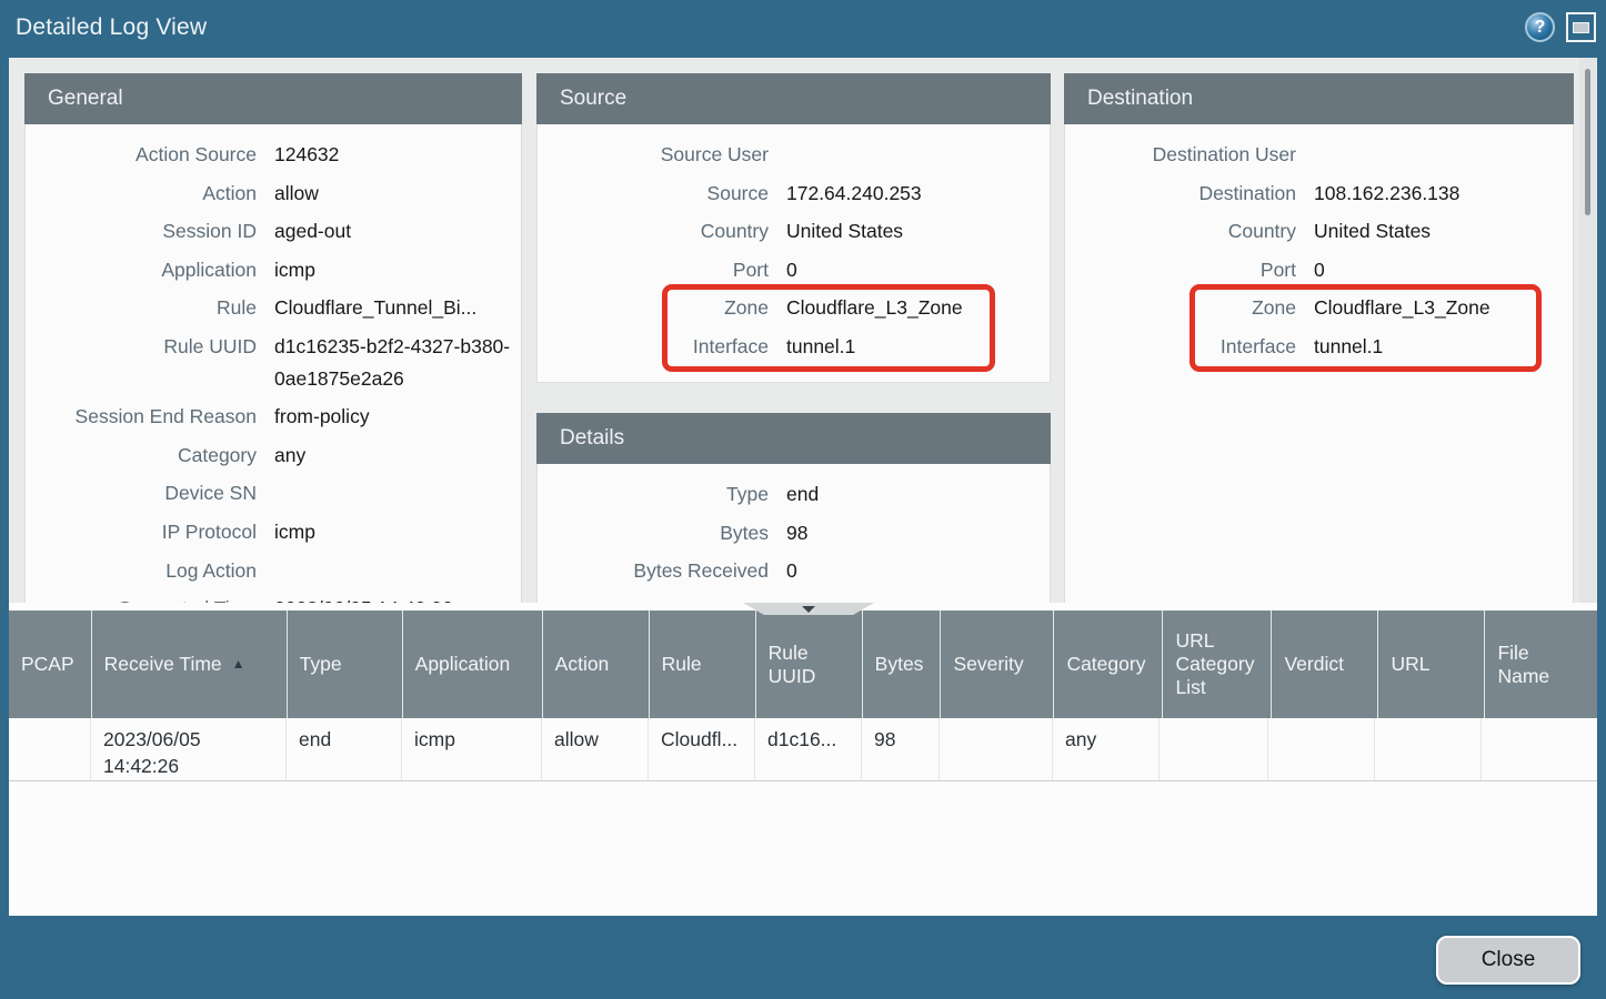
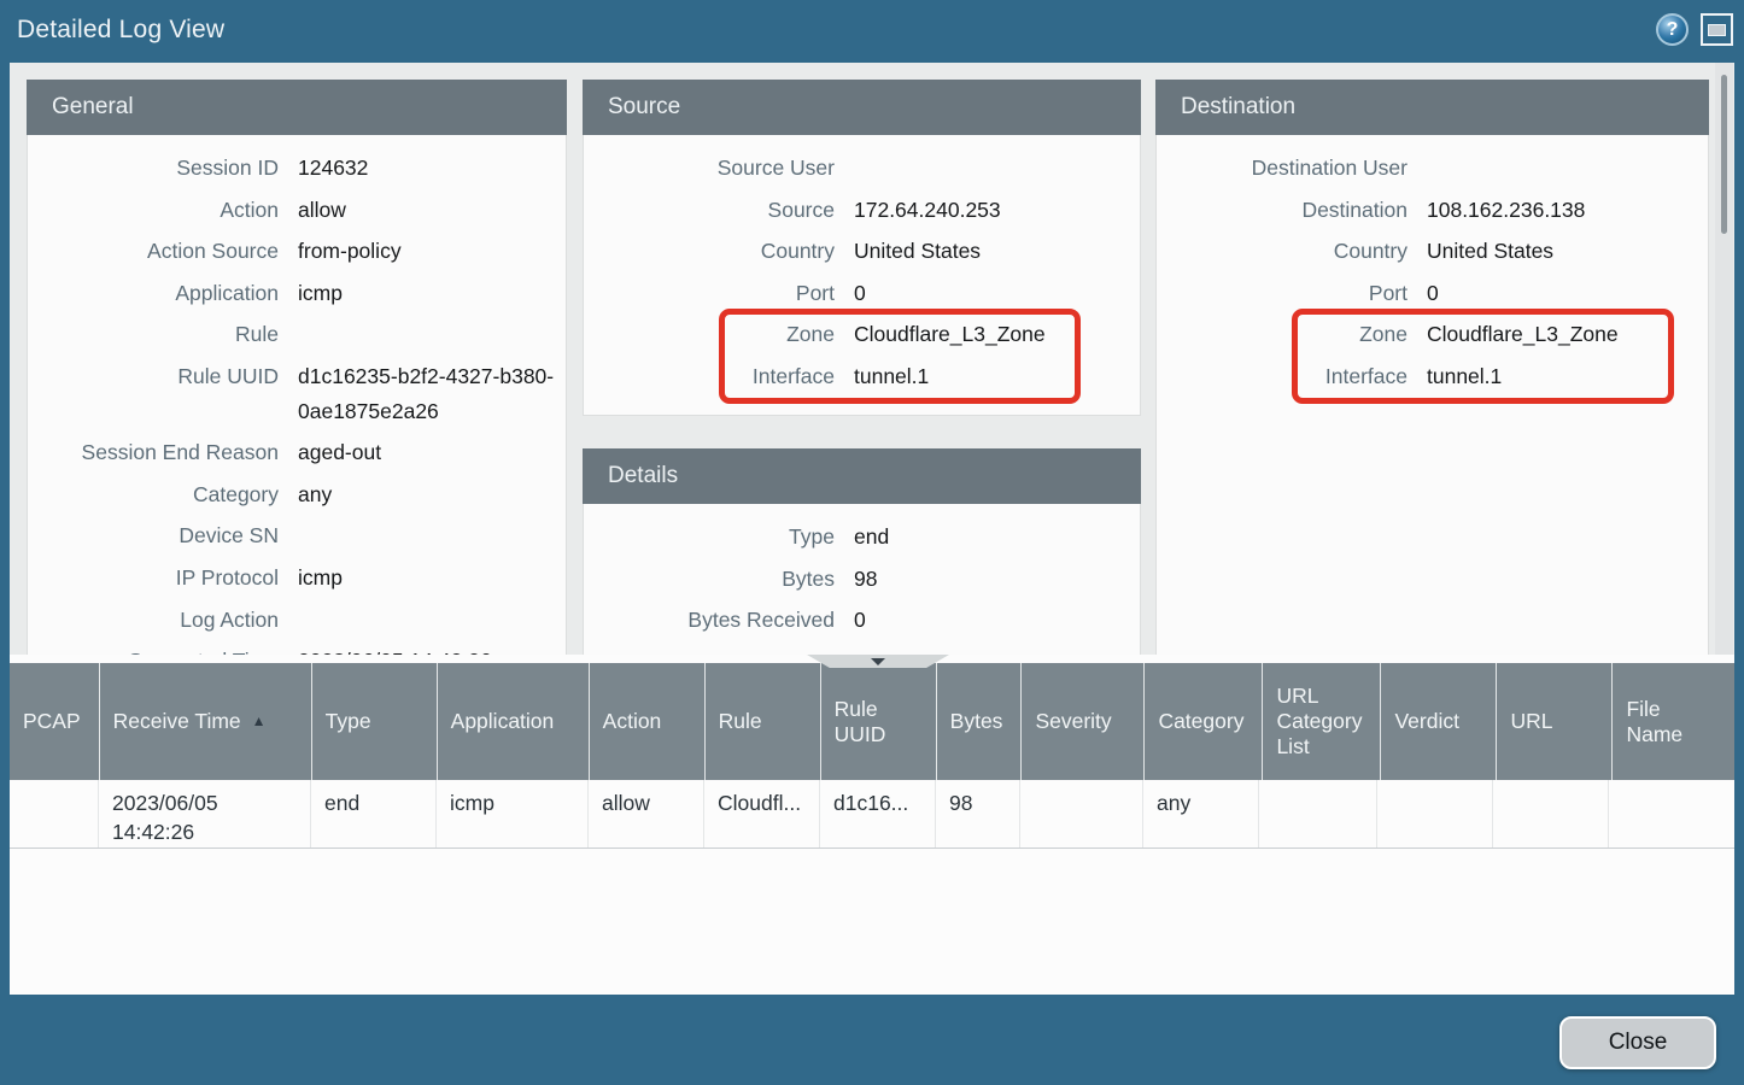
  Detailed Log View
  ?
  General
- Action Source
+ Session ID
  124632
  Action
  allow
- Session ID
+ Action Source
- aged-out
+ from-policy
  Application
  icmp
  Rule
- Cloudflare_Tunnel_Bi...
  Rule UUID
  d1c16235-b2f2-4327-b380-0ae1875e2a26
  Session End Reason
- from-policy
+ aged-out
  Category
  any
  Device SN
  IP Protocol
  icmp
  Log Action
  Source
  Source User
  Source
  172.64.240.253
  Country
  United States
  Port
  0
  Zone
  Cloudflare_L3_Zone
  Interface
  tunnel.1
  Details
  Type
  end
  Bytes
  98
  Bytes Received
  0
  Destination
  Destination User
  Destination
  108.162.236.138
  Country
  United States
  Port
  0
  Zone
  Cloudflare_L3_Zone
  Interface
  tunnel.1
  PCAP
  Receive Time
  ▲
  Type
  Application
  Action
  Rule
  Rule UUID
  Bytes
  Severity
  Category
  URL Category List
  Verdict
  URL
  File Name
  2023/06/05 14:42:26
  end
  icmp
  allow
  Cloudfl...
  d1c16...
  98
  any
  Close
